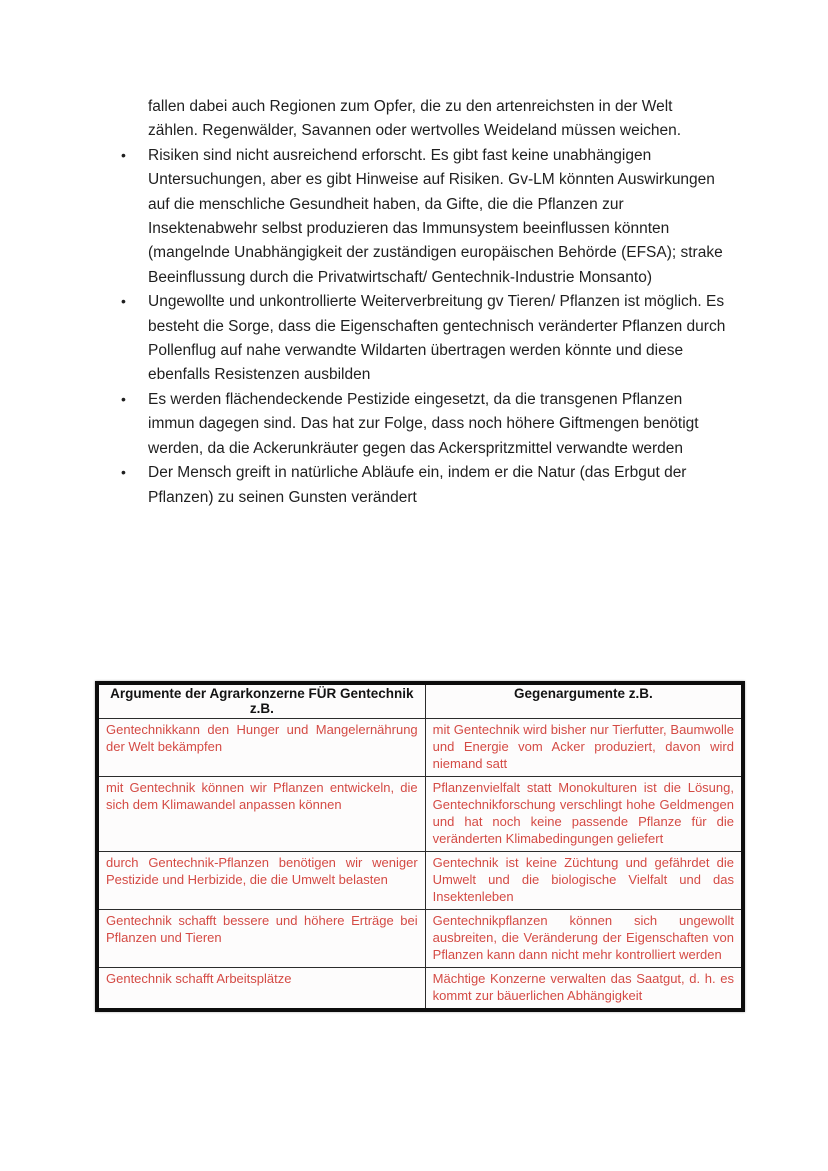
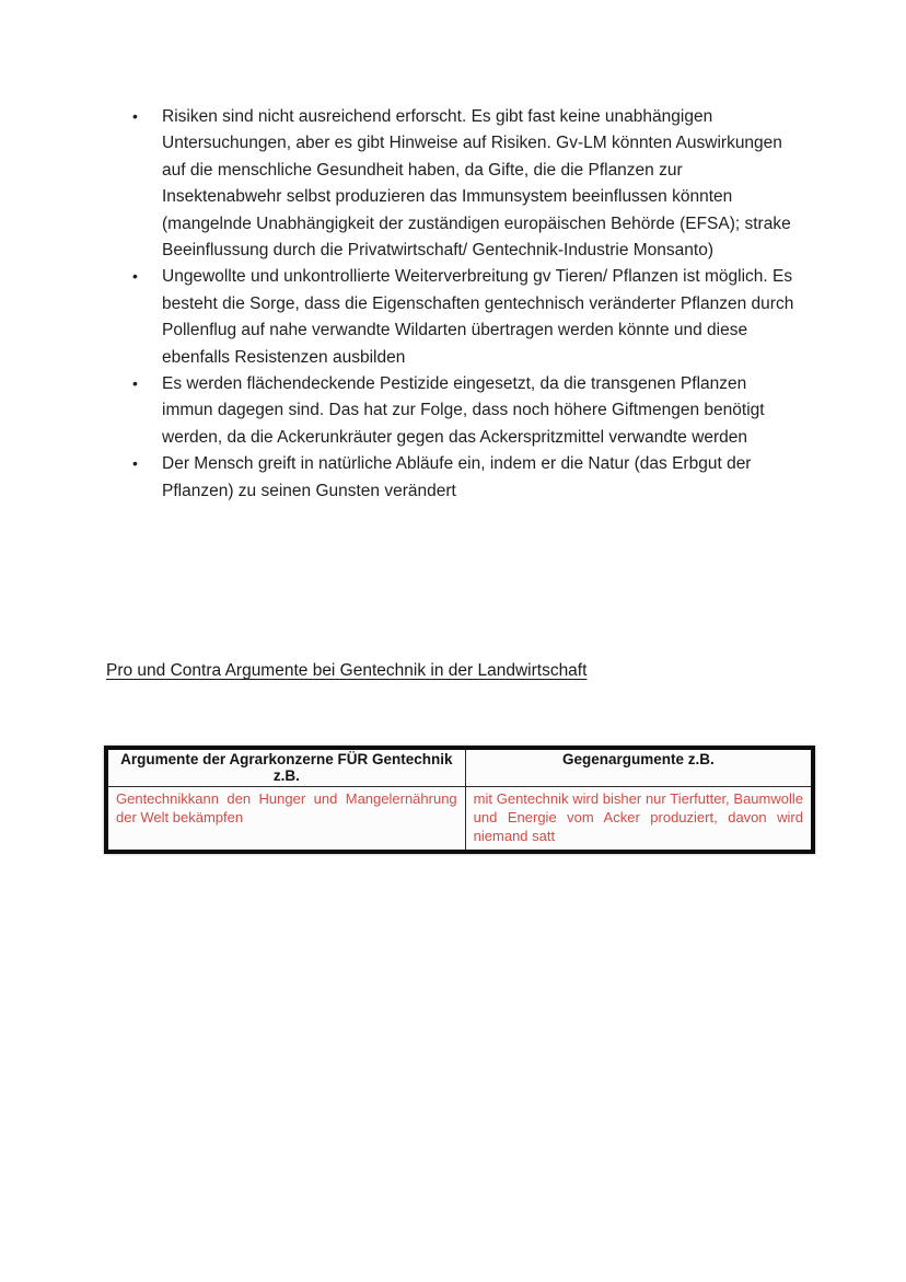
- fallen dabei auch Regionen zum Opfer, die zu den artenreichsten in der Welt zählen. Regenwälder, Savannen oder wertvolles Weideland müssen weichen.
  •
  Risiken sind nicht ausreichend erforscht. Es gibt fast keine unabhängigen Untersuchungen, aber es gibt Hinweise auf Risiken. Gv-LM könnten Auswirkungen auf die menschliche Gesundheit haben, da Gifte, die die Pflanzen zur Insektenabwehr selbst produzieren das Immunsystem beeinflussen könnten (mangelnde Unabhängigkeit der zuständigen europäischen Behörde (EFSA); strake Beeinflussung durch die Privatwirtschaft/ Gentechnik-Industrie Monsanto)
  •
  Ungewollte und unkontrollierte Weiterverbreitung gv Tieren/ Pflanzen ist möglich. Es besteht die Sorge, dass die Eigenschaften gentechnisch veränderter Pflanzen durch Pollenflug auf nahe verwandte Wildarten übertragen werden könnte und diese ebenfalls Resistenzen ausbilden
  •
  Es werden flächendeckende Pestizide eingesetzt, da die transgenen Pflanzen immun dagegen sind. Das hat zur Folge, dass noch höhere Giftmengen benötigt werden, da die Ackerunkräuter gegen das Ackerspritzmittel verwandte werden
  •
  Der Mensch greift in natürliche Abläufe ein, indem er die Natur (das Erbgut der Pflanzen) zu seinen Gunsten verändert
+ Pro und Contra Argumente bei Gentechnik in der Landwirtschaft
  Argumente der Agrarkonzerne FÜR Gentechnik z.B.	Gegenargumente z.B.
  Gentechnikkann den Hunger und Mangelernährung der Welt bekämpfen	mit Gentechnik wird bisher nur Tierfutter, Baumwolle und Energie vom Acker produziert, davon wird niemand satt
- mit Gentechnik können wir Pflanzen entwickeln, die sich dem Klimawandel anpassen können	Pflanzenvielfalt statt Monokulturen ist die Lösung, Gentechnikforschung verschlingt hohe Geldmengen und hat noch keine passende Pflanze für die veränderten Klimabedingungen geliefert
- durch Gentechnik-Pflanzen benötigen wir weniger Pestizide und Herbizide, die die Umwelt belasten	Gentechnik ist keine Züchtung und gefährdet die Umwelt und die biologische Vielfalt und das Insektenleben
- Gentechnik schafft bessere und höhere Erträge bei Pflanzen und Tieren	Gentechnikpflanzen können sich ungewollt ausbreiten, die Veränderung der Eigenschaften von Pflanzen kann dann nicht mehr kontrolliert werden
- Gentechnik schafft Arbeitsplätze	Mächtige Konzerne verwalten das Saatgut, d. h. es kommt zur bäuerlichen Abhängigkeit
